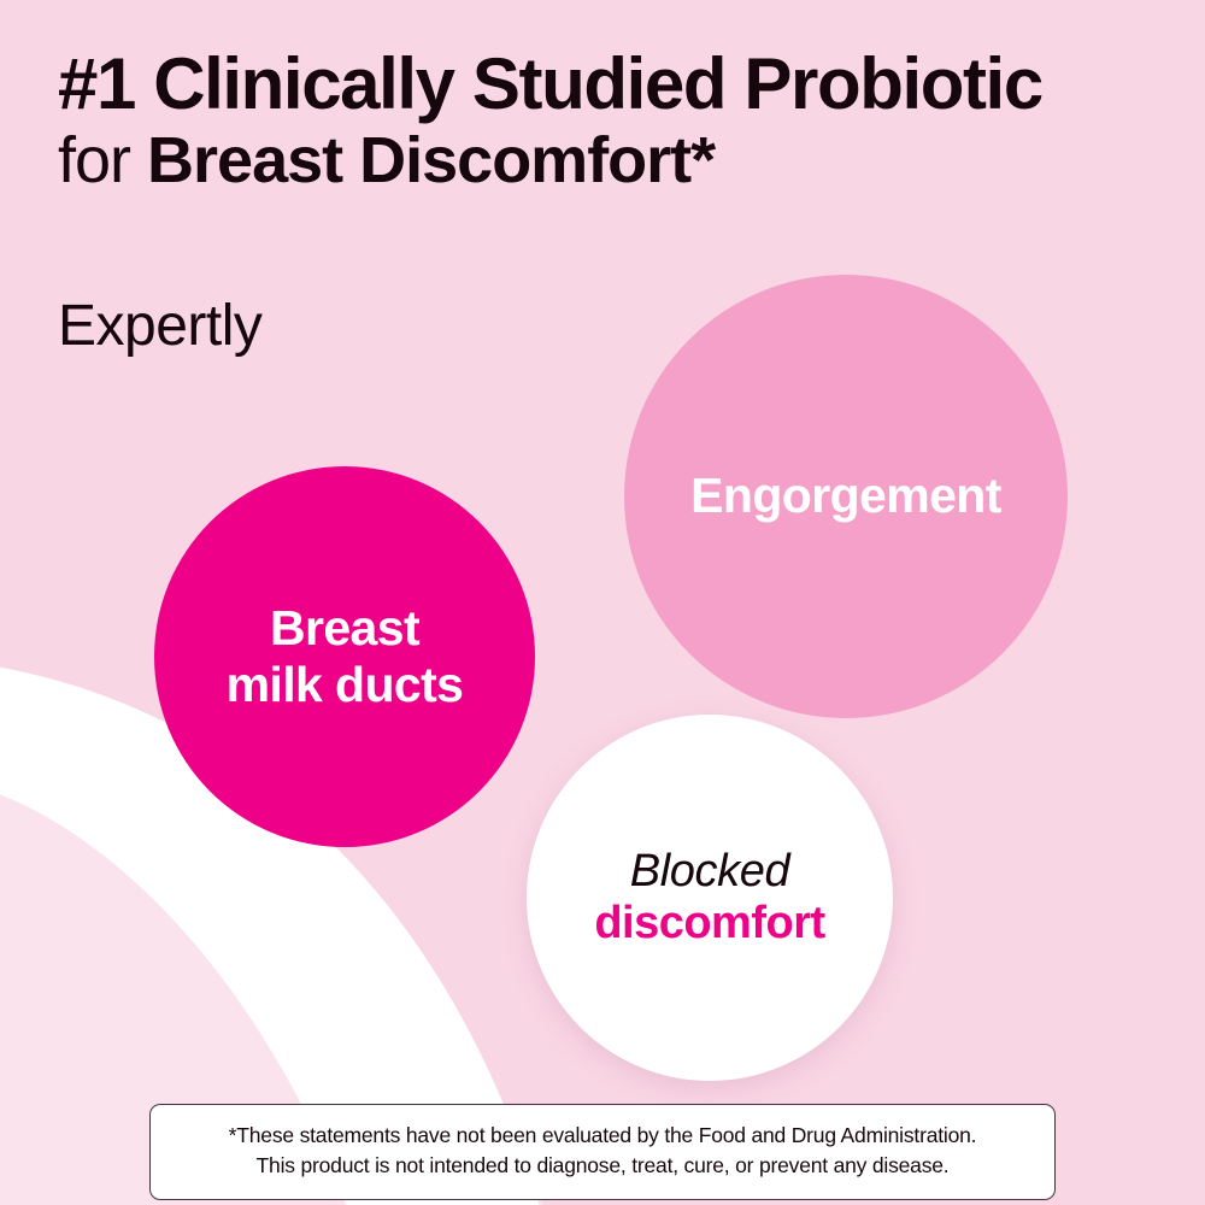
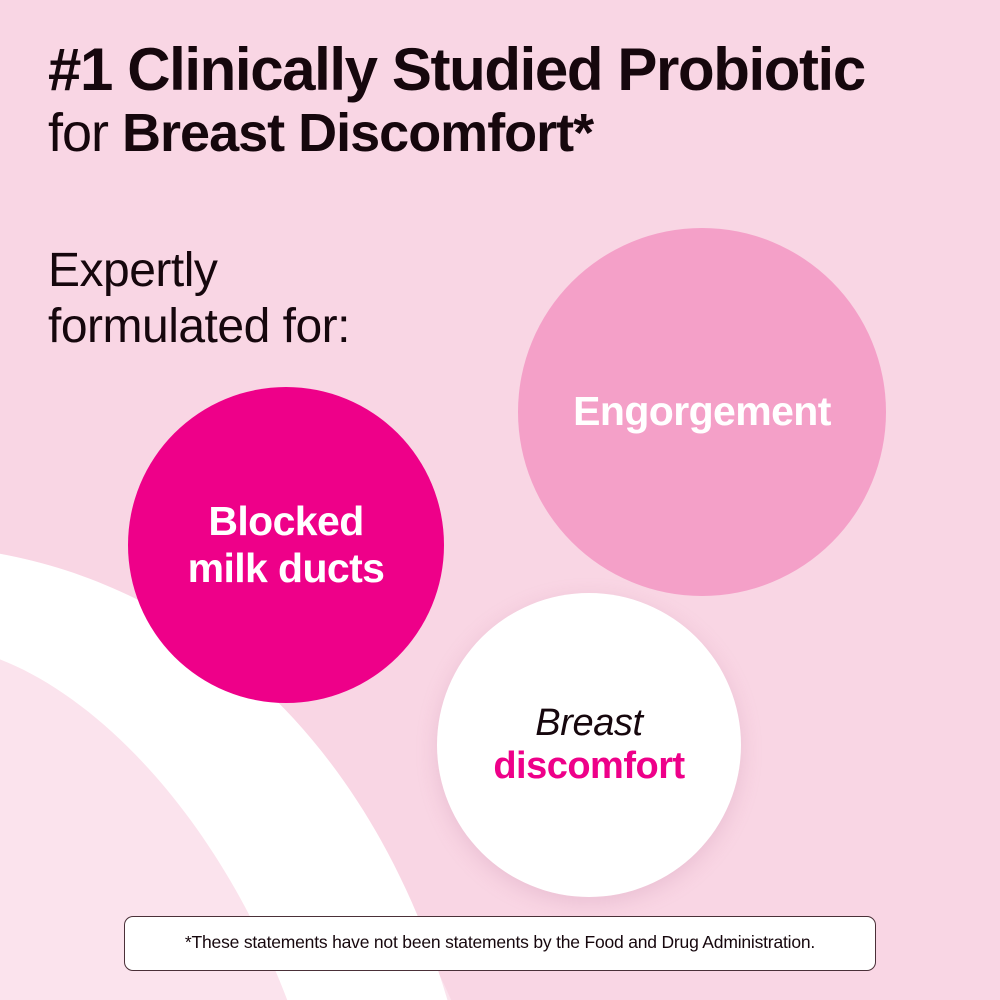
  #1 Clinically Studied Probiotic
  for Breast Discomfort*
  Expertly
+ formulated for:
  Engorgement
- Breast
+ Blocked
  milk ducts
- Blocked
+ Breast
  discomfort
- *These statements have not been evaluated by the Food and Drug Administration.
+ *These statements have not been statements by the Food and Drug Administration.
- This product is not intended to diagnose, treat, cure, or prevent any disease.
